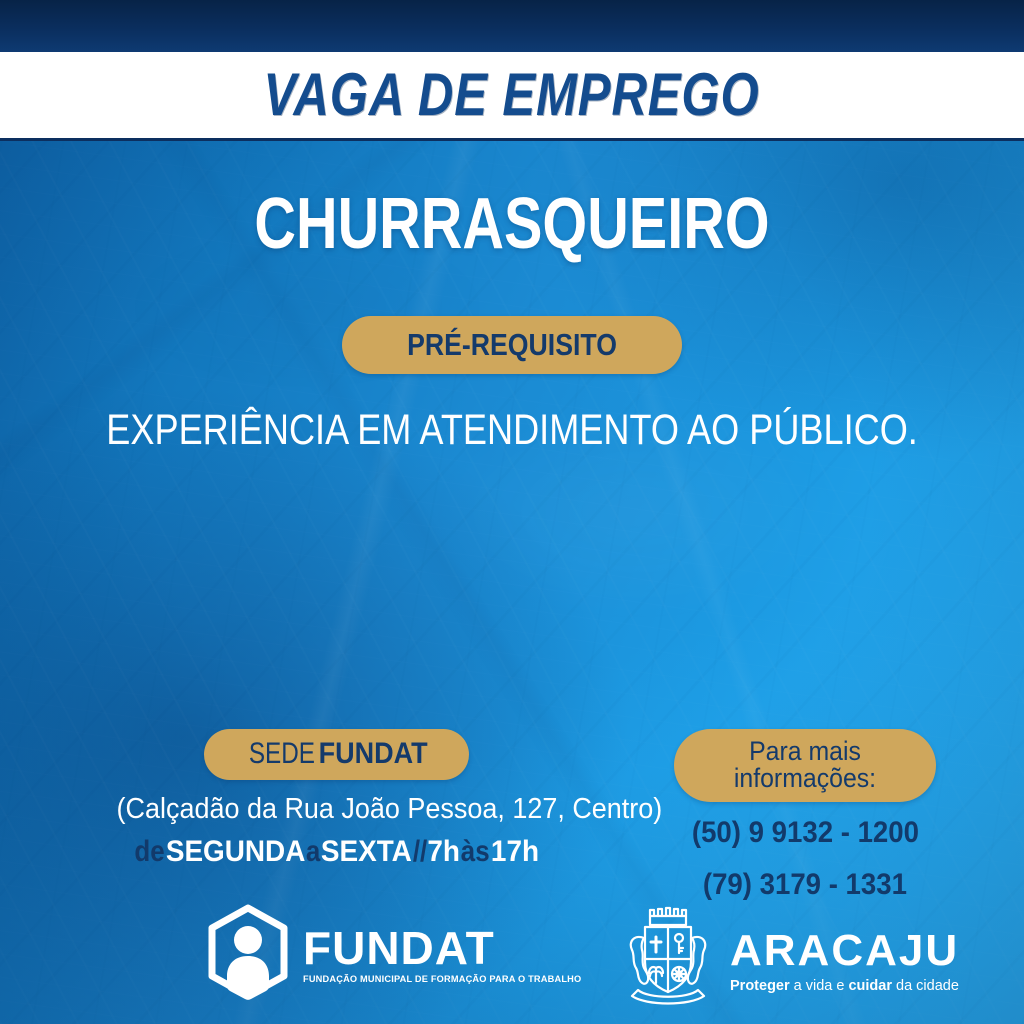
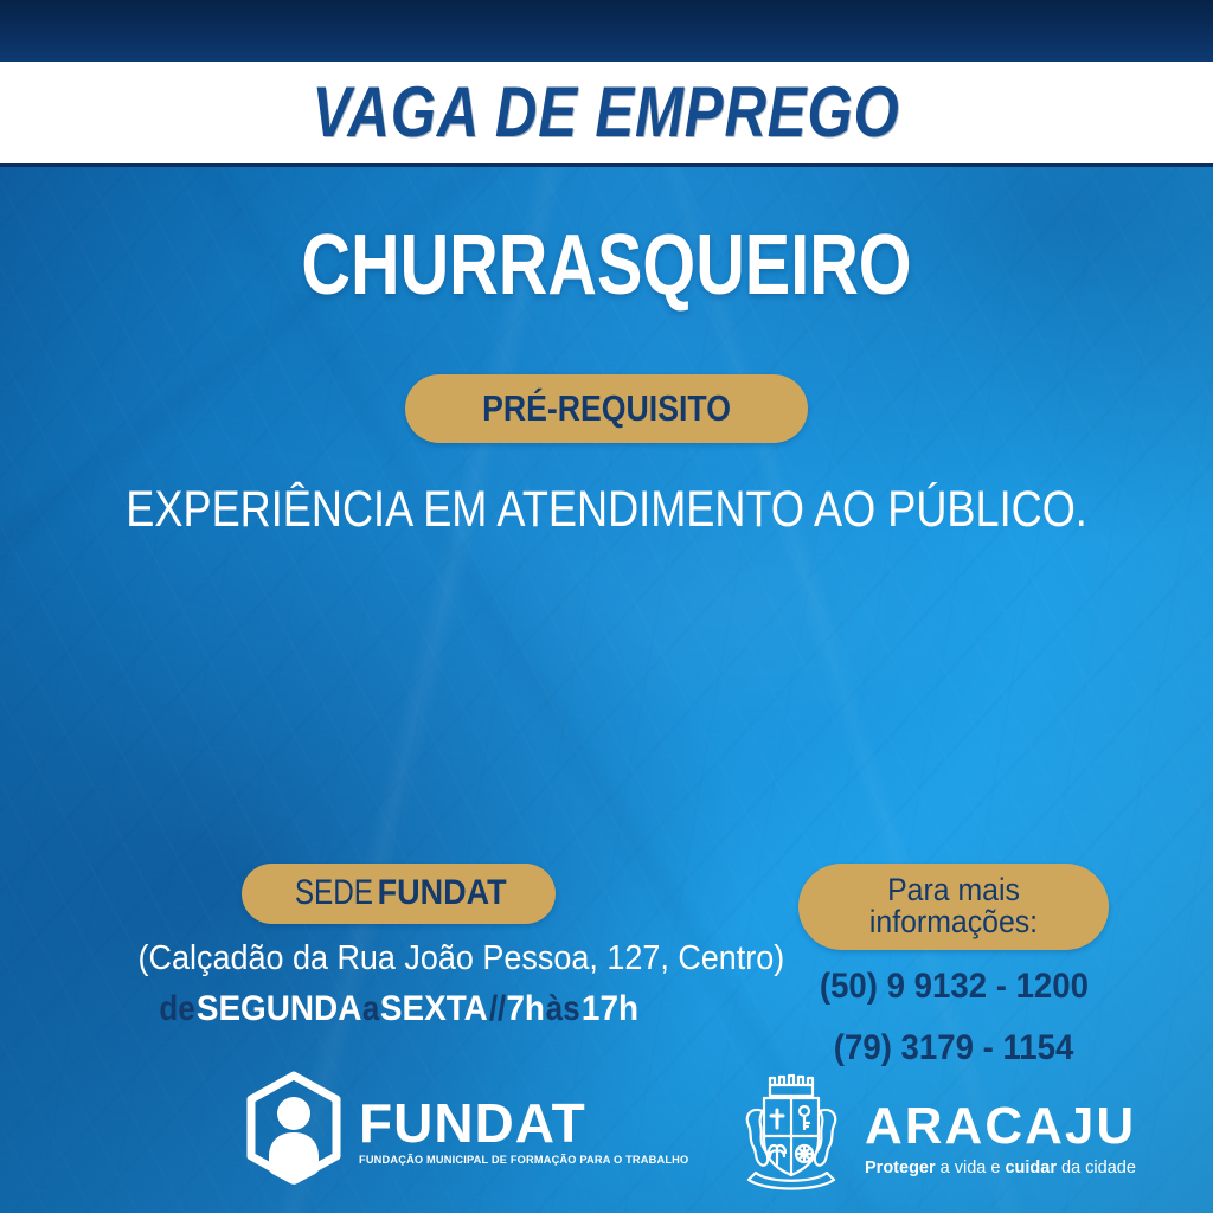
  VAGA DE EMPREGO
  CHURRASQUEIRO
  PRÉ-REQUISITO
  EXPERIÊNCIA EM ATENDIMENTO AO PÚBLICO.
  SEDE FUNDAT
  (Calçadão da Rua João Pessoa, 127, Centro)
  de SEGUNDA a SEXTA // 7h às 17h
  Para mais informações:
  (50) 9 9132 - 1200
- (79) 3179 - 1331
+ (79) 3179 - 1154
  FUNDAT
  FUNDAÇÃO MUNICIPAL DE FORMAÇÃO PARA O TRABALHO
  ARACAJU
  Proteger a vida e cuidar da cidade
